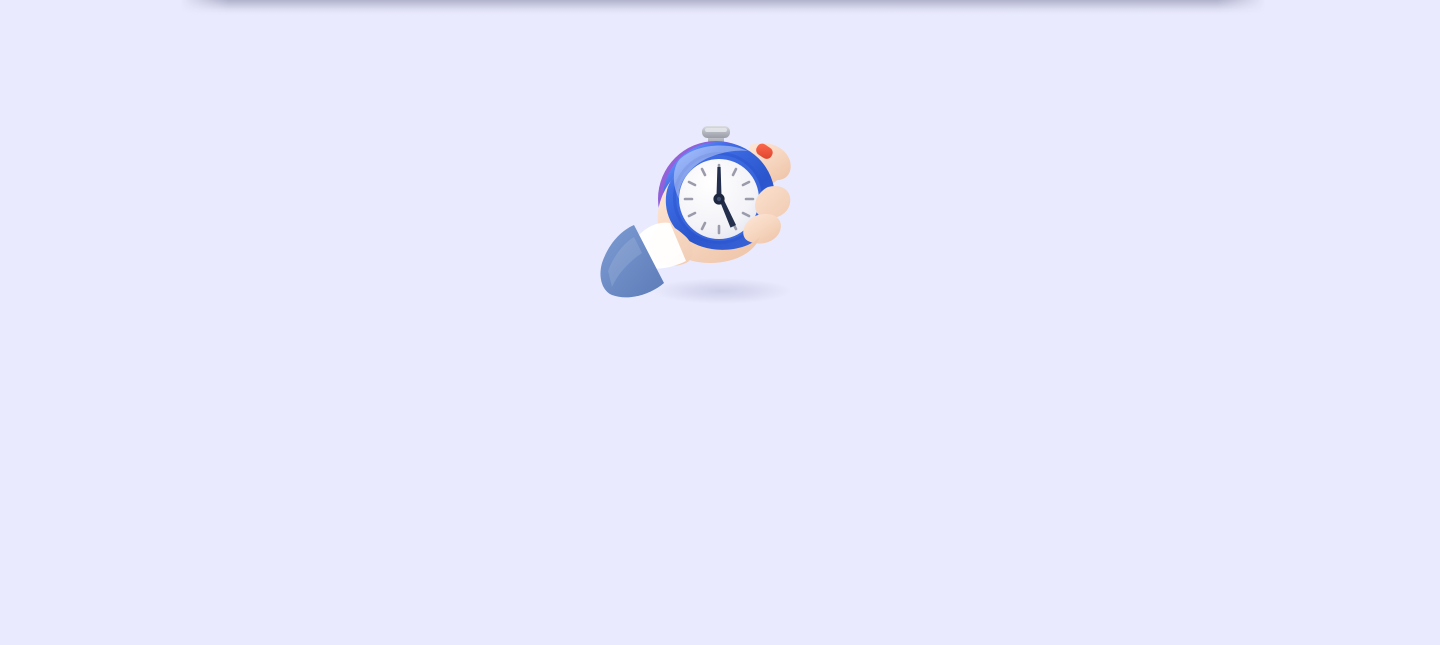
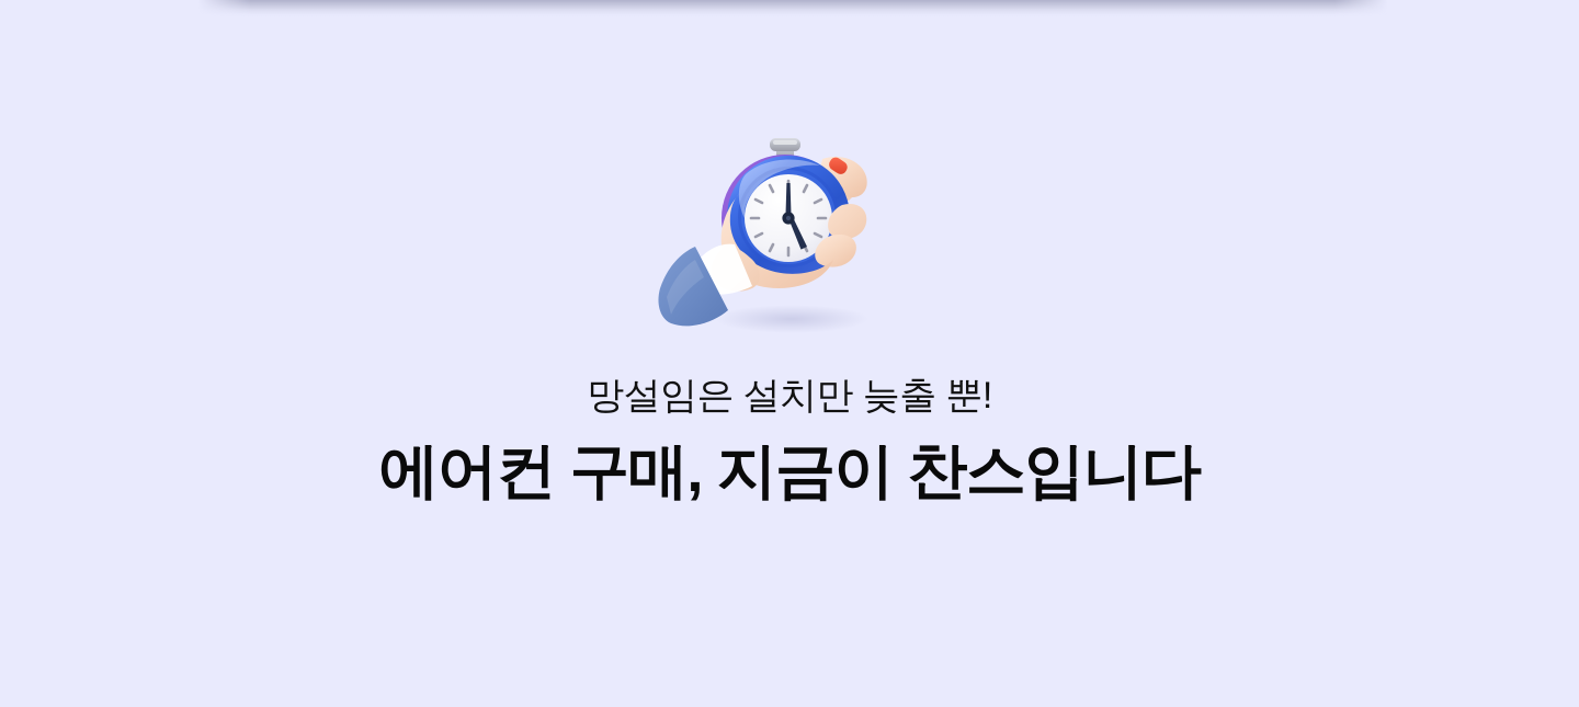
+ 망설임은 설치만 늦출 뿐!
+ 에어컨 구매, 지금이 찬스입니다
